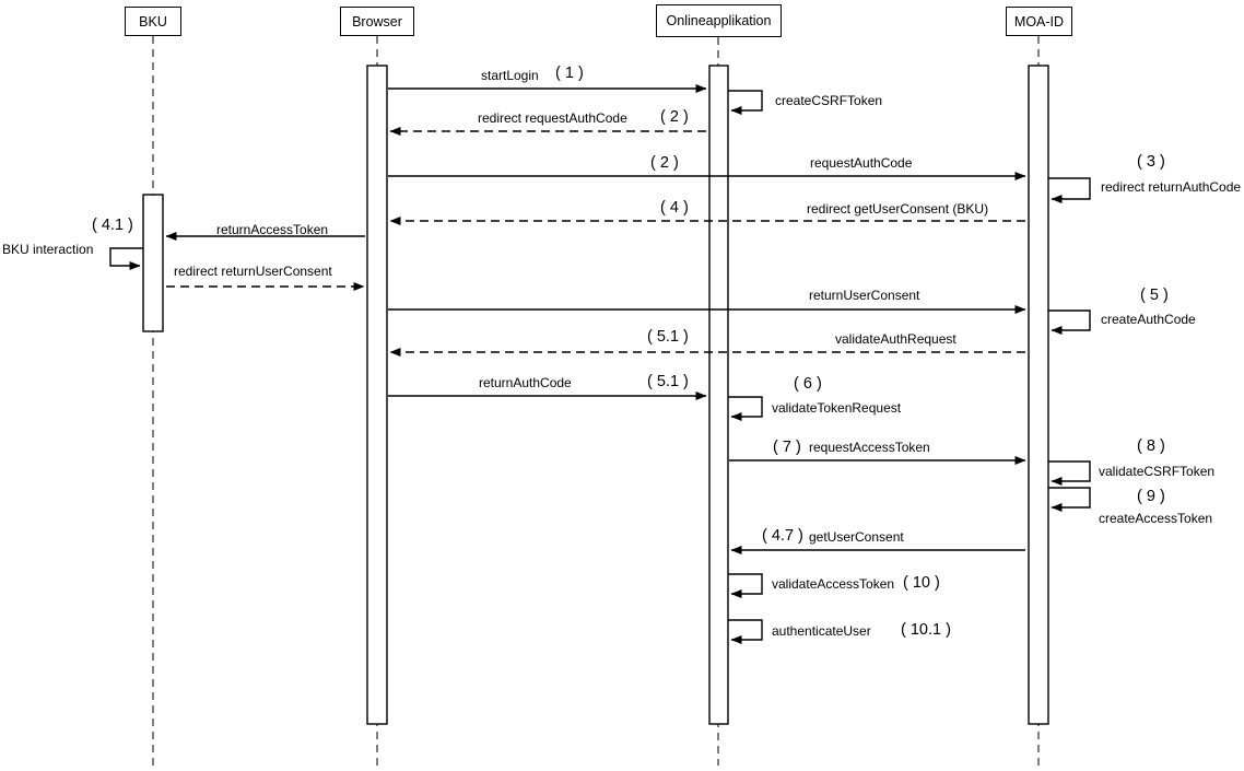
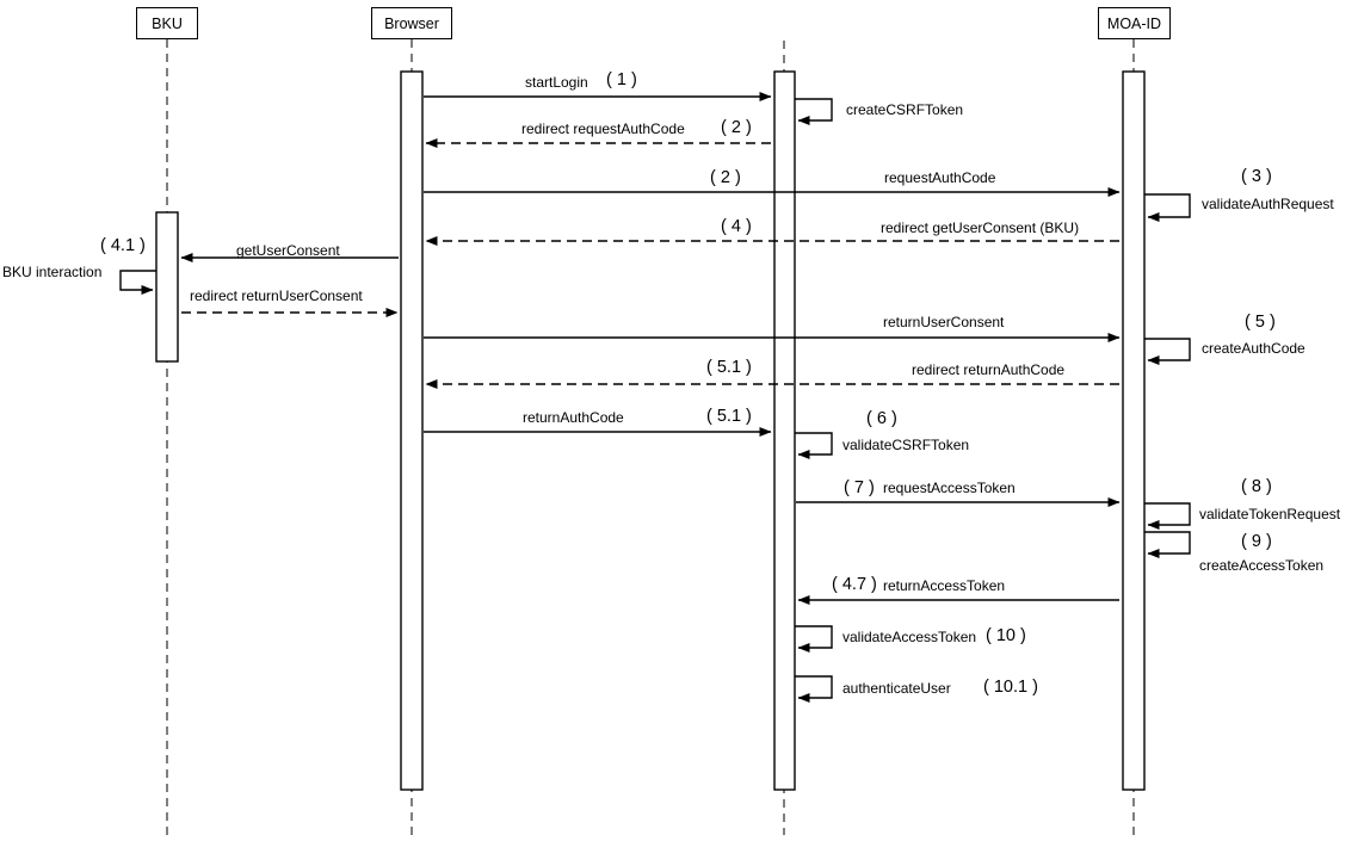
  BKU
  Browser
- Onlineapplikation
  MOA-ID
  startLogin
  ( 1 )
  createCSRFToken
  redirect requestAuthCode
  ( 2 )
  ( 2 )
  requestAuthCode
  ( 3 )
- redirect returnAuthCode
+ validateAuthRequest
  ( 4 )
  redirect getUserConsent (BKU)
  ( 4.1 )
- returnAccessToken
+ getUserConsent
  BKU interaction
  redirect returnUserConsent
  returnUserConsent
  ( 5 )
  createAuthCode
  ( 5.1 )
- validateAuthRequest
+ redirect returnAuthCode
  returnAuthCode
  ( 5.1 )
  ( 6 )
- validateTokenRequest
+ validateCSRFToken
  ( 7 )
  requestAccessToken
  ( 8 )
- validateCSRFToken
+ validateTokenRequest
  ( 9 )
  createAccessToken
  ( 4.7 )
- getUserConsent
+ returnAccessToken
  validateAccessToken
  ( 10 )
  authenticateUser
  ( 10.1 )
